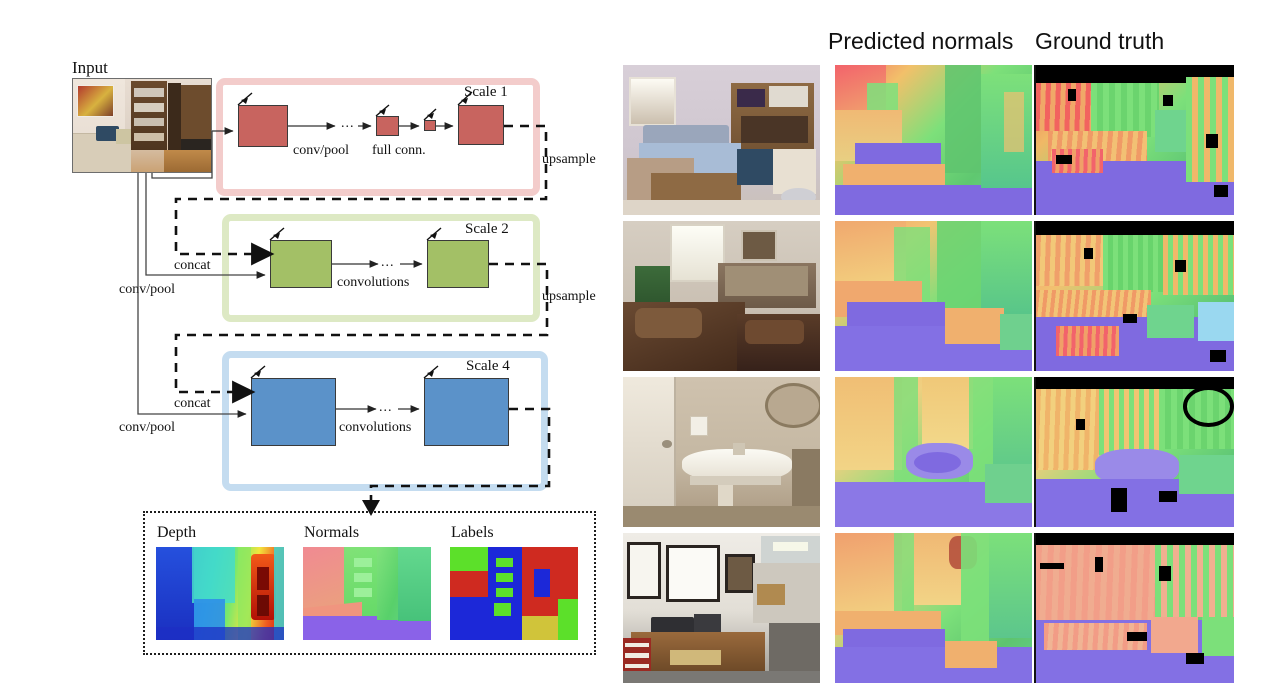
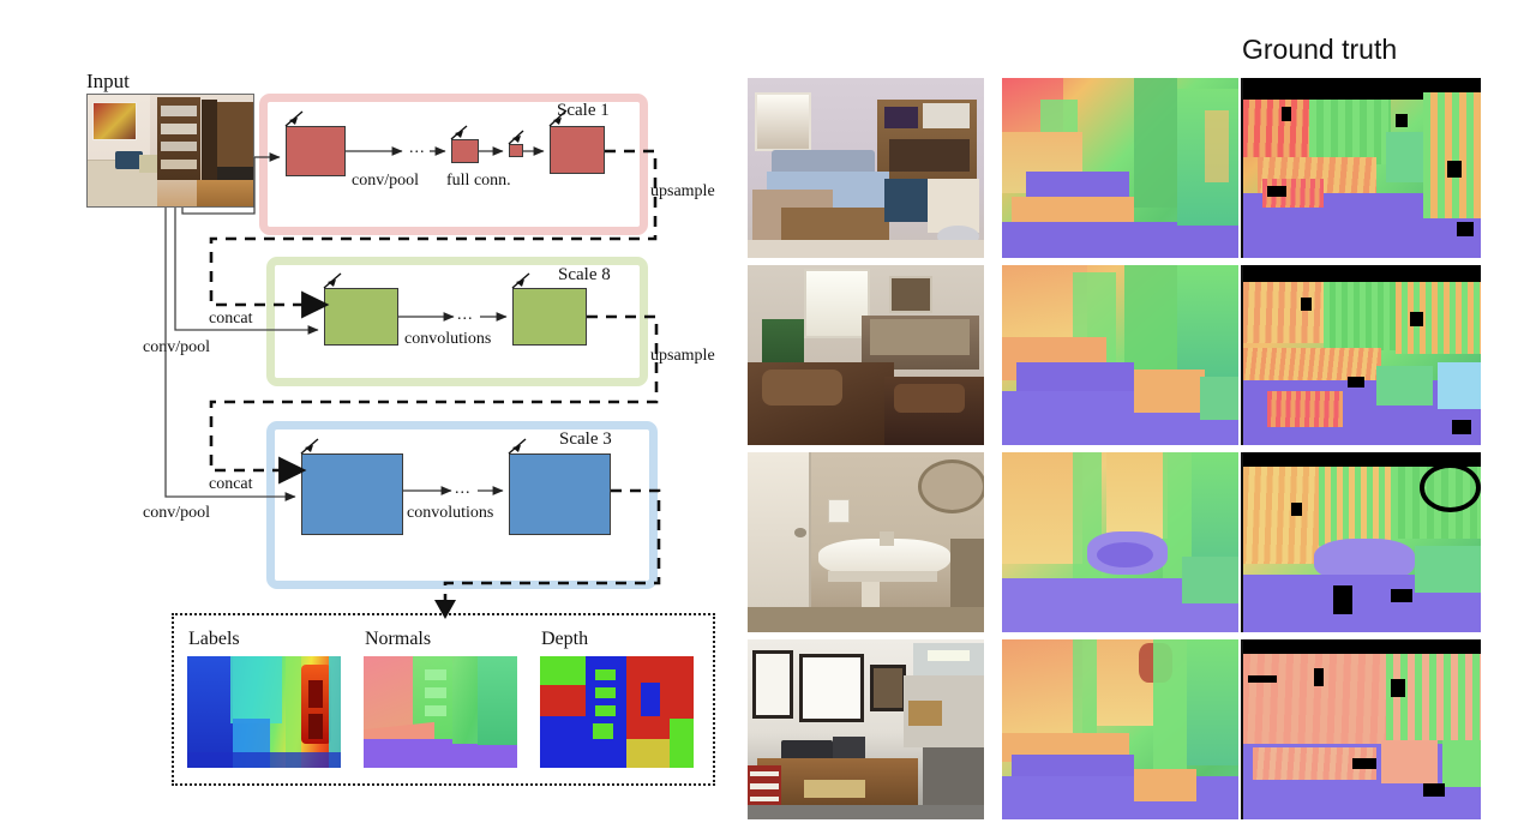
  Input
  Scale 1
  conv/pool
  full conn.
  ...
  upsample
- Scale 2
+ Scale 8
  convolutions
  ...
  concat
  conv/pool
  upsample
- Scale 4
+ Scale 3
  convolutions
  ...
  concat
  conv/pool
- Depth
+ Labels
  Normals
- Labels
+ Depth
- Predicted normals
  Ground truth
